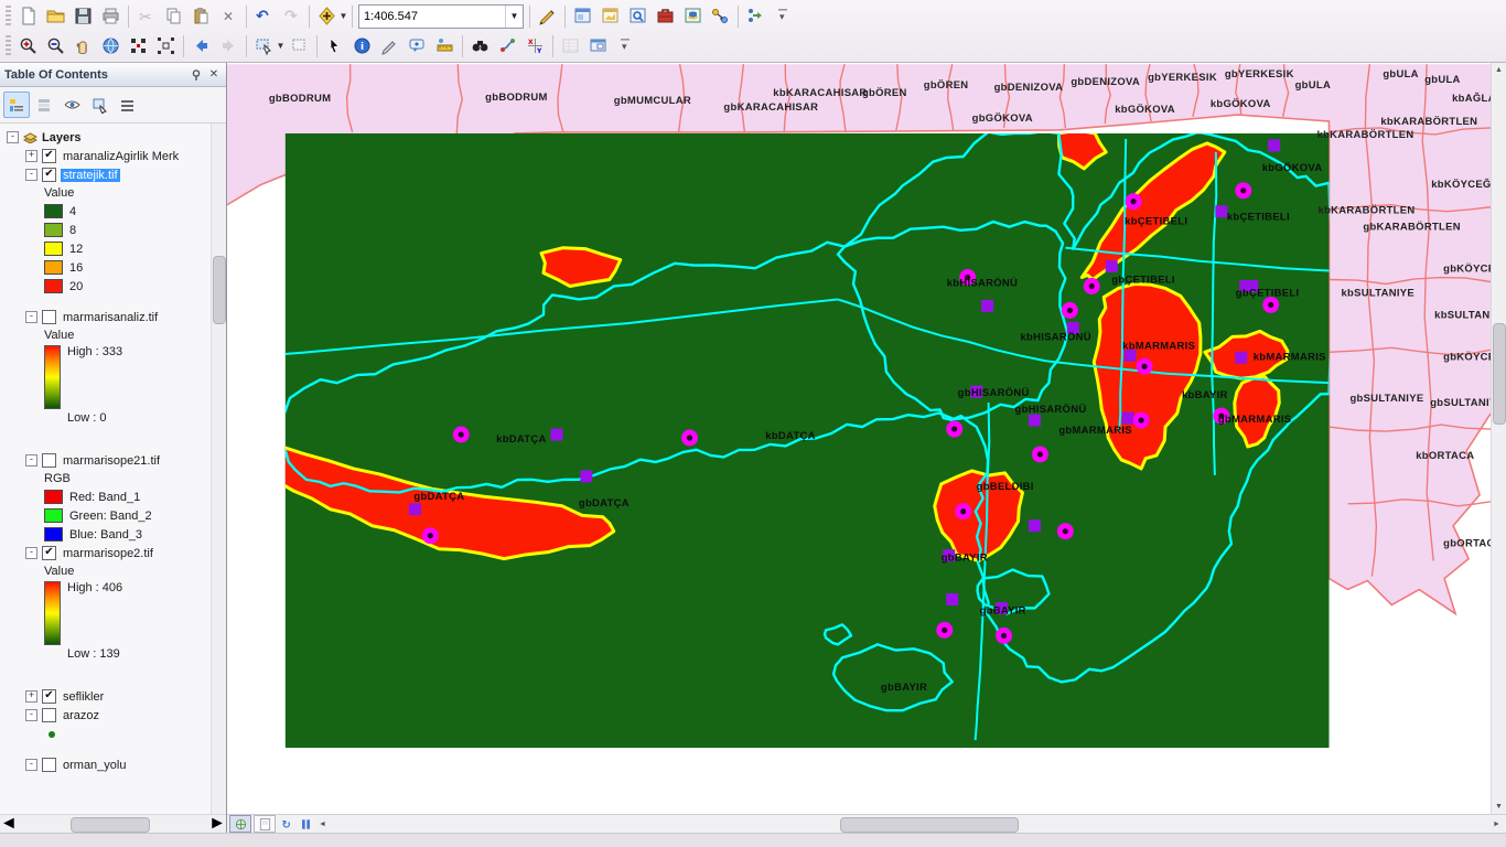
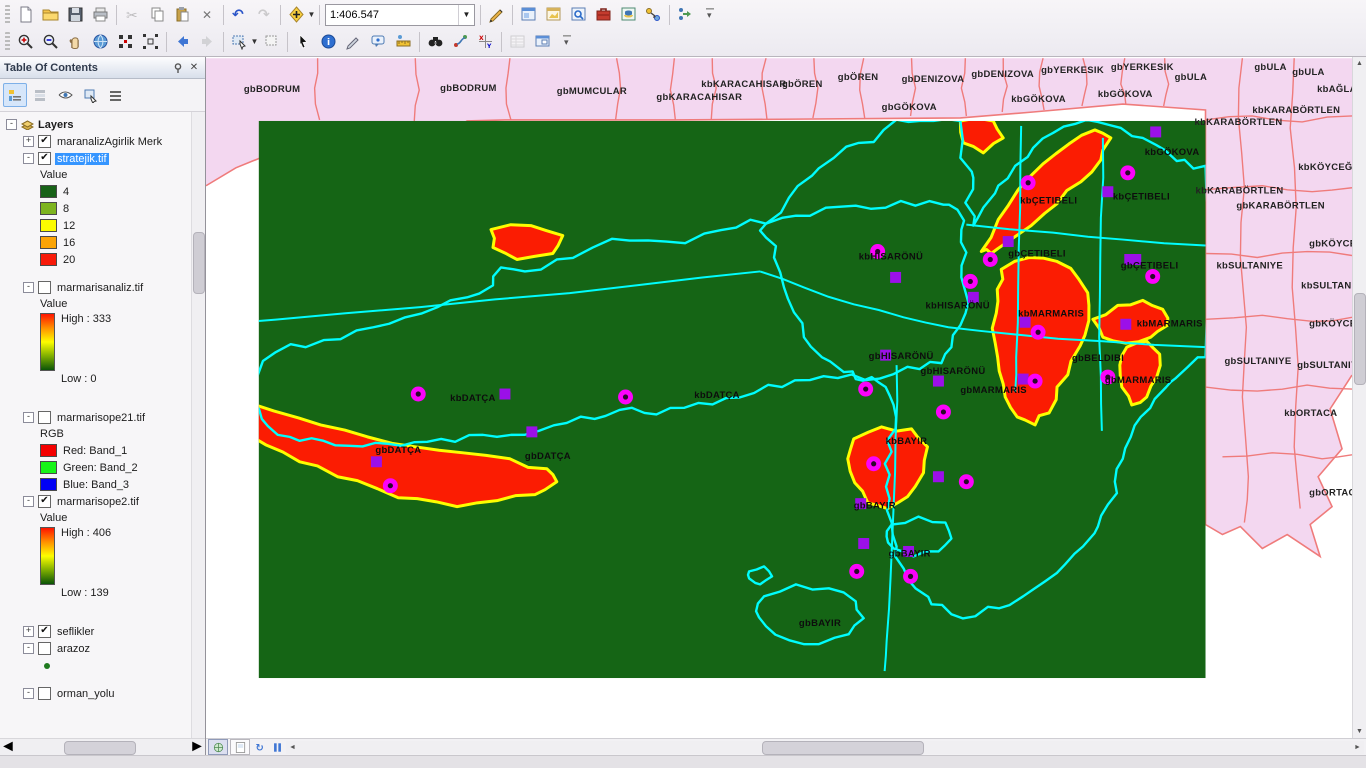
  ✂
  ✕
  ↶
  ↷
  ▼
  1:406.547
  ▼
  ▾
  ▼
  i
  ▾
  Table Of Contents
  ✕
  -
  Layers
  +
  ✔
  maranalizAgirlik Merk
  -
  ✔
  stratejik.tif
  Value
  4
  8
  12
  16
  20
  -
  marmarisanaliz.tif
  Value
  High : 333
  Low : 0
  -
  marmarisope21.tif
  RGB
  Red: Band_1
  Green: Band_2
  Blue: Band_3
  -
  ✔
  marmarisope2.tif
  Value
  High : 406
  Low : 139
  +
  ✔
  seflikler
  -
  arazoz
  -
  orman_yolu
  ◄
  ►
  kbDATÇA
  gbDATÇA
  gbDATÇA
  kbDATÇA
  kbHISARÖNÜ
  kbÇETIBELI
  kbÇETIBELI
  kbGÖKOVA
  gbÇETIBELI
  gbÇETIBELI
  kbHISARÖNÜ
  kbMARMARIS
  kbMARMARIS
  gbHISARÖNÜ
  gbHISARÖNÜ
  gbMARMARIS
- kbBAYIR
+ gbBELDIBI
  gbMARMARIS
- gbBELDIBI
+ kbBAYIR
  gbBAYIR
  gbBAYIR
  gbBAYIR
  gbBODRUM
  gbBODRUM
  gbMUMCULAR
  gbKARACAHISAR
  kbKARACAHISAR
  gbÖREN
  gbÖREN
  gbDENIZOVA
  gbDENIZOVA
  gbGÖKOVA
  gbYERKESIK
  gbYERKESIK
  gbULA
  gbULA
  gbULA
  kbAĞL
  kbGÖKOVA
  kbGÖKOVA
  kbKARABÖRTLEN
  kbKARABÖRTLEN
  kbKÖYCEĞ
  kbKARABÖRTLEN
  gbKARABÖRTLEN
  kbSULTANIYE
  kbSULTAN
  gbSULTANIYE
  gbSULTANI
  kbORTACA
  gbORTA
  ↻
